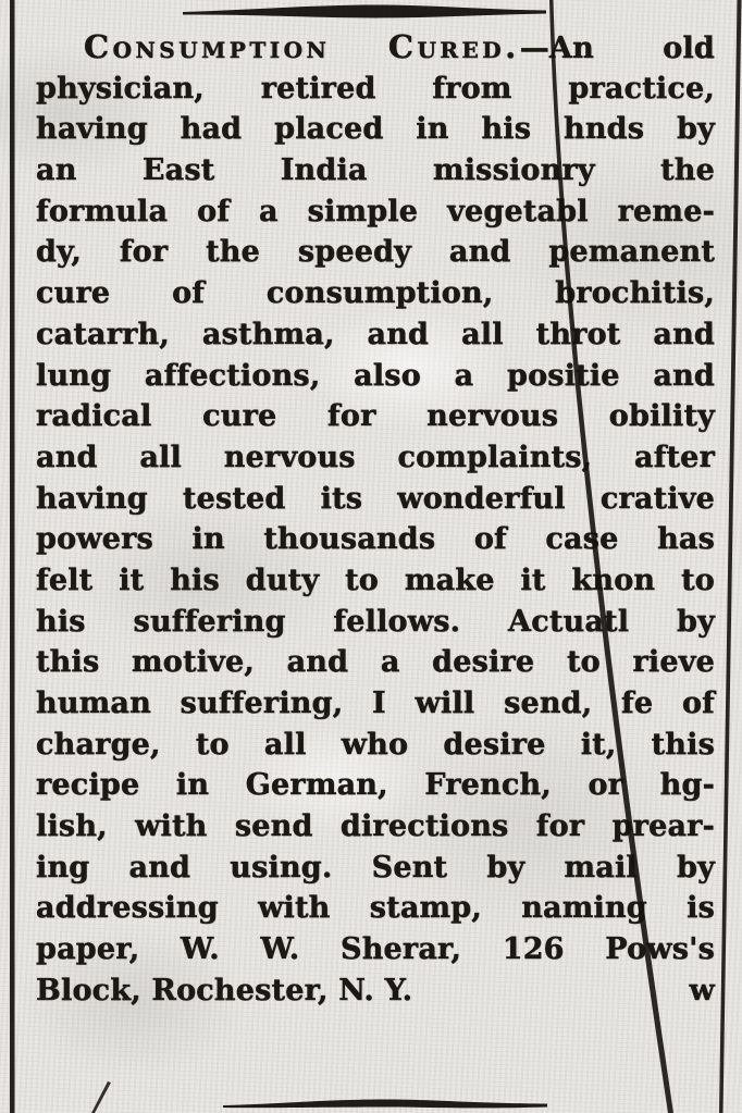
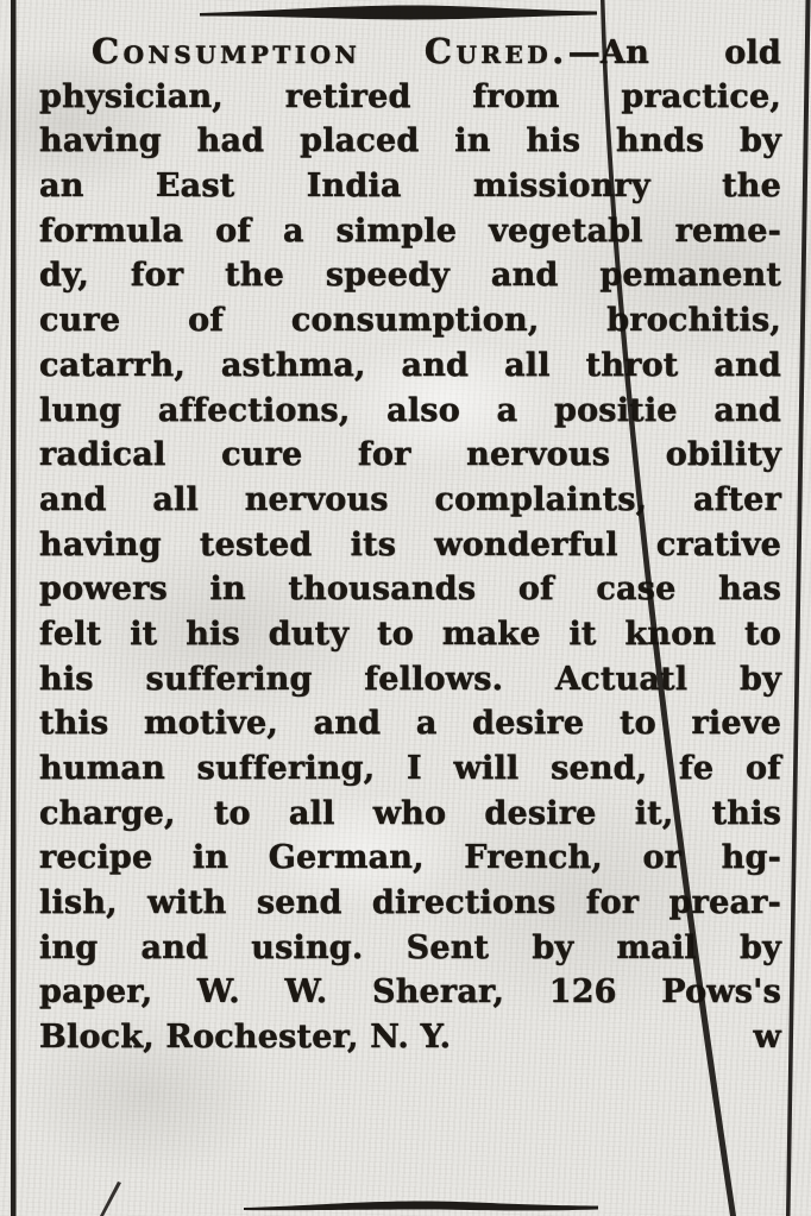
  Consumption Cured.—An
  old
  physician, retired from practice,
  having had placed in his hnds by
  an East India missionry the
  formula of a simple vegetabl reme-
  dy, for the speedy and pemanent
  cure of consumption, brochitis,
  catarrh, asthma, and all throt and
  lung affections, also a positie and
  radical cure for nervous obility
  and all nervous complaints after
  having tested its wonderful crative
  powers in thousands of case has
  felt it his duty to make it knon to
  his suffering fellows. Actuatl by
  this motive, and a desire to rieve
  human suffering, I will send, fe of
  charge, to all who desire it, this
  recipe in German, French, or hg-
  lish, with send directions for prear-
  ing and using. Sent by mail by
- addressing with stamp, naming is
  paper, W. W. Sherar, 126 Pows's
  Block, Rochester, N. Y.
  w
